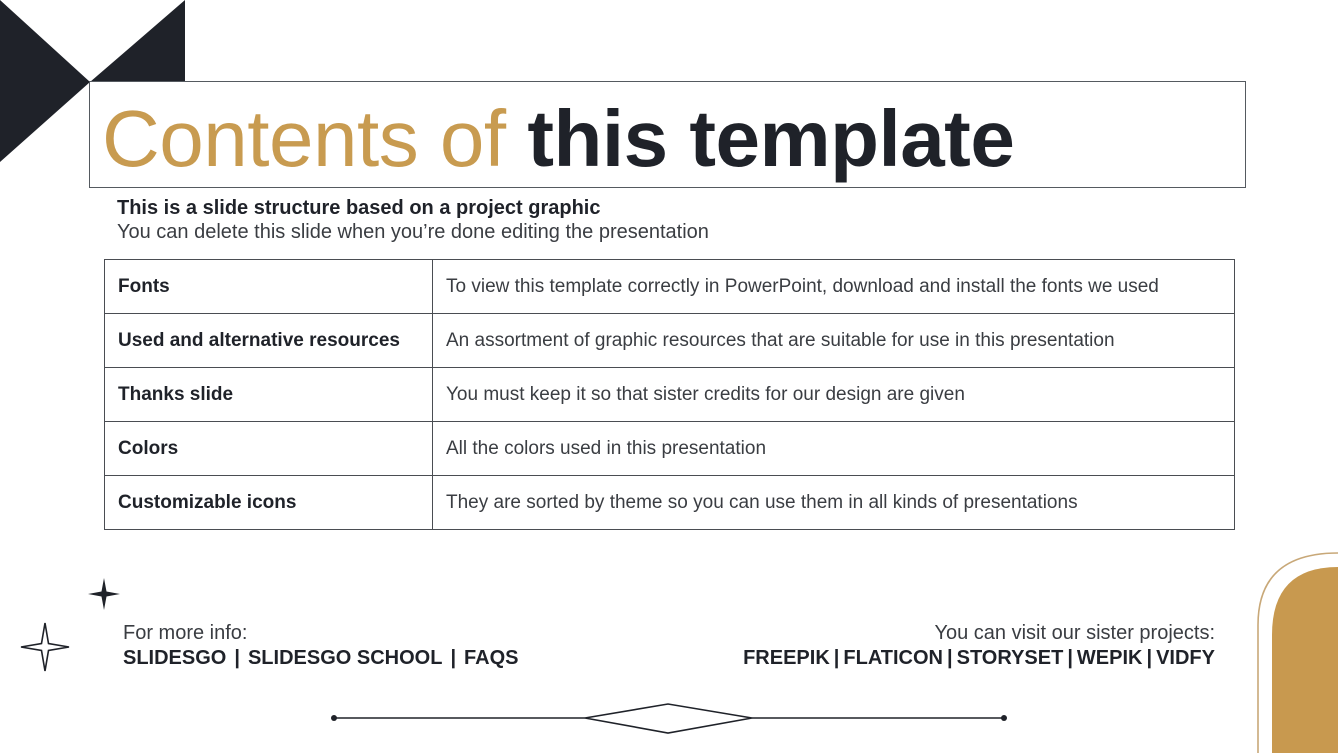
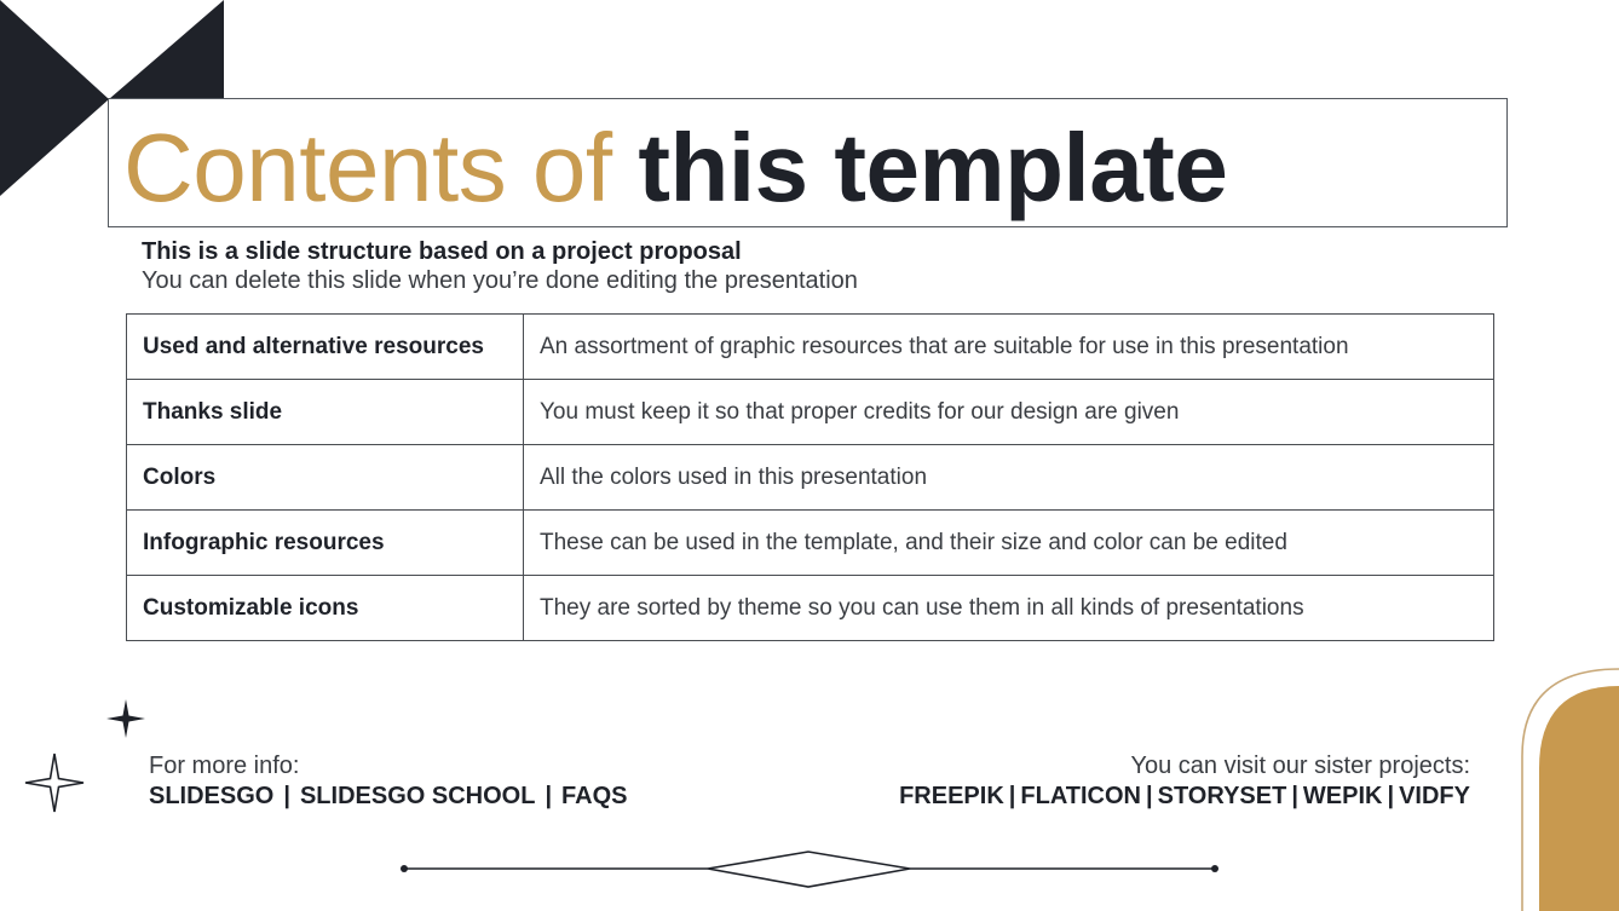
  Contents of this template
- This is a slide structure based on a project graphic
+ This is a slide structure based on a project proposal
  You can delete this slide when you’re done editing the presentation
- Fonts	To view this template correctly in PowerPoint, download and install the fonts we used
  Used and alternative resources	An assortment of graphic resources that are suitable for use in this presentation
- Thanks slide	You must keep it so that sister credits for our design are given
+ Thanks slide	You must keep it so that proper credits for our design are given
  Colors	All the colors used in this presentation
+ Infographic resources	These can be used in the template, and their size and color can be edited
  Customizable icons	They are sorted by theme so you can use them in all kinds of presentations
  For more info:
  SLIDESGO | SLIDESGO SCHOOL | FAQS
  You can visit our sister projects:
  FREEPIK | FLATICON | STORYSET | WEPIK | VIDFY
